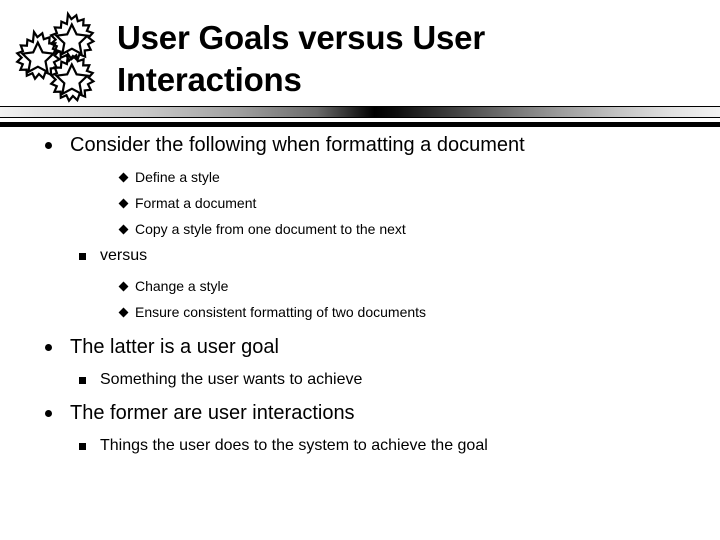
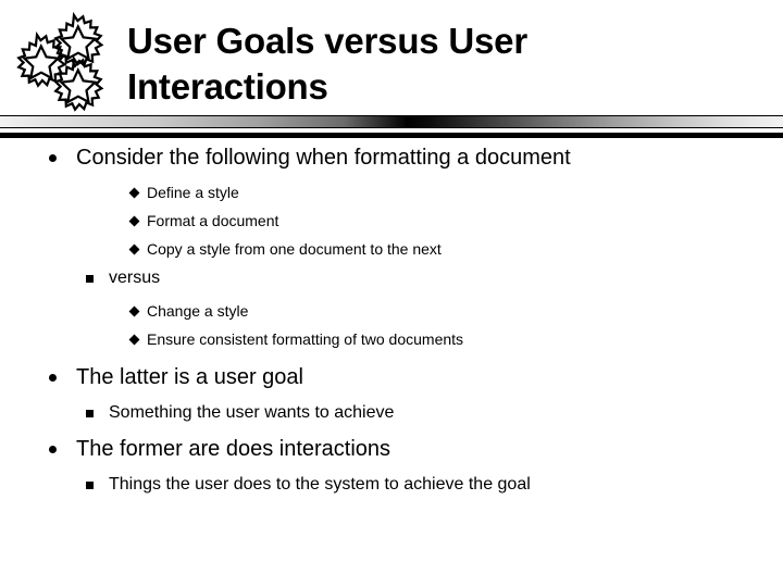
  User Goals versus User
  Interactions
  Consider the following when formatting a document
  Define a style
  Format a document
  Copy a style from one document to the next
  versus
  Change a style
  Ensure consistent formatting of two documents
  The latter is a user goal
  Something the user wants to achieve
- The former are user interactions
+ The former are does interactions
  Things the user does to the system to achieve the goal
